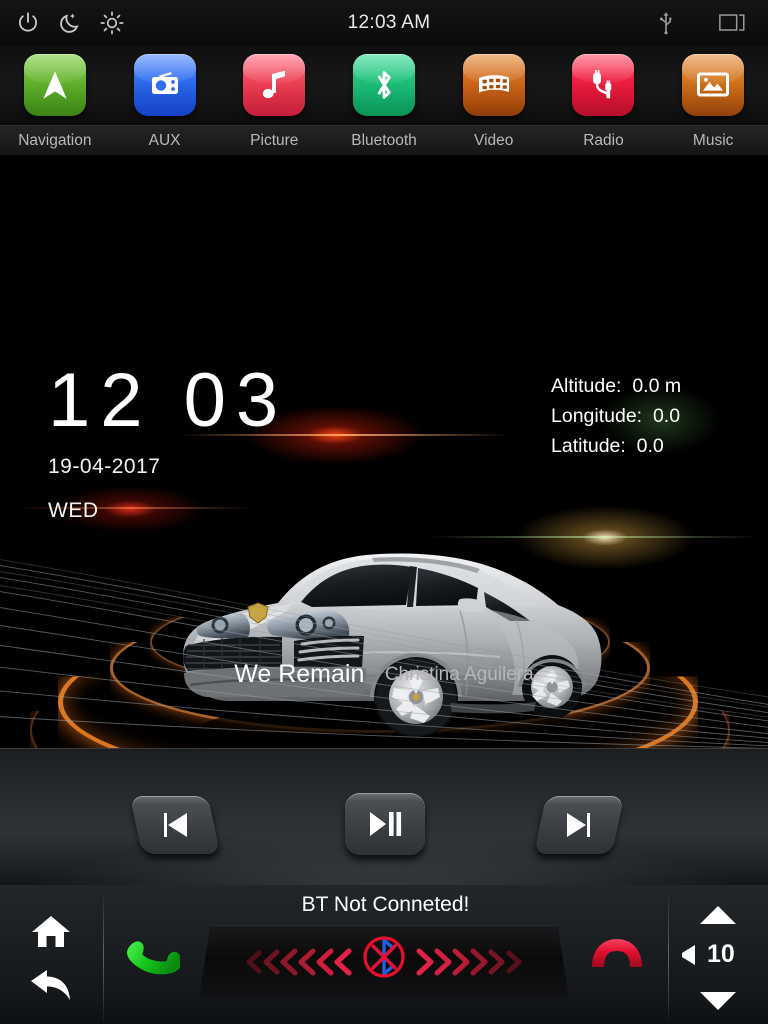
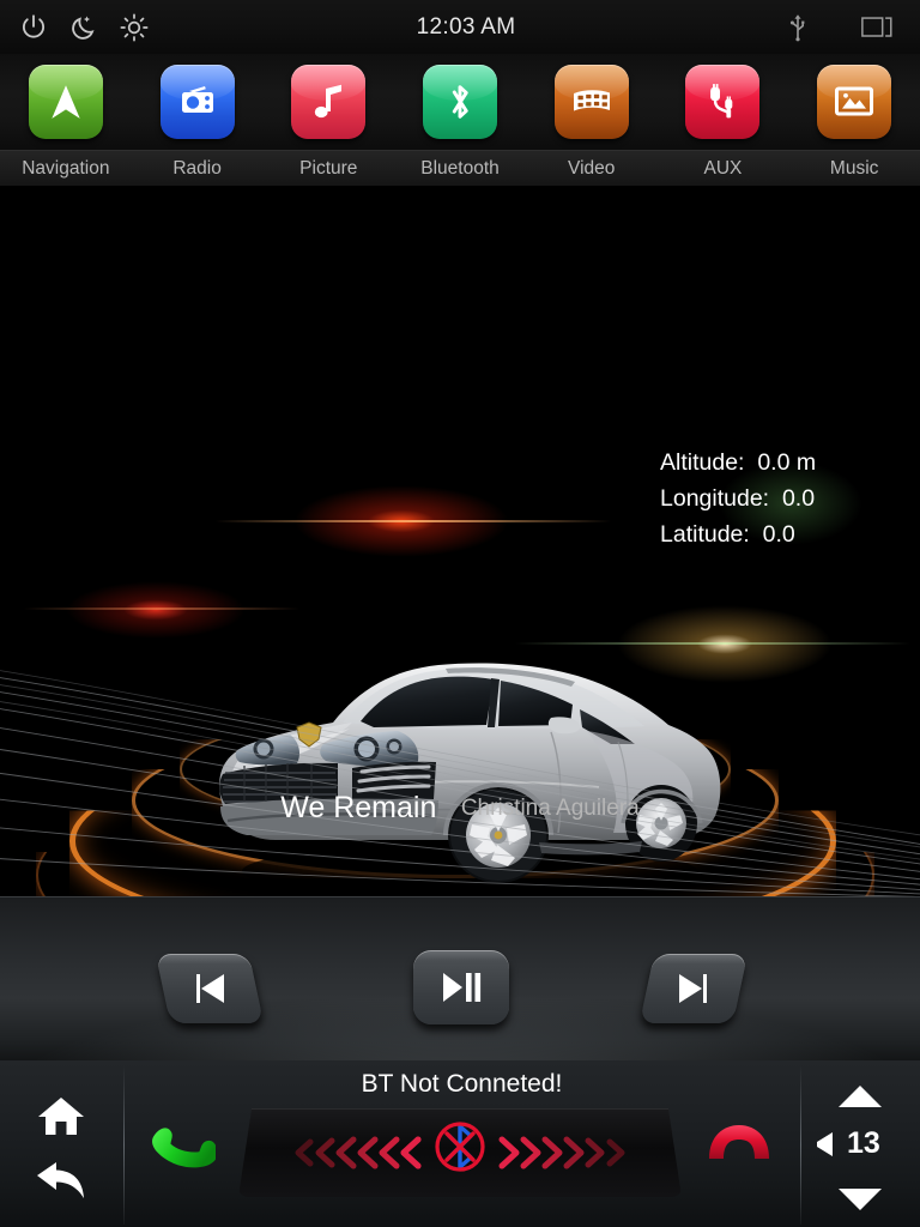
  12:03 AM
  Navigation
- AUX
+ Radio
  Picture
  Bluetooth
  Video
- Radio
+ AUX
  Music
- 12 03
- 19-04-2017
- WED
  Altitude: 0.0 m
  Longitude: 0.0
  Latitude: 0.0
  We Remain Christina Aguilera
  BT Not Conneted!
- 10
+ 13
